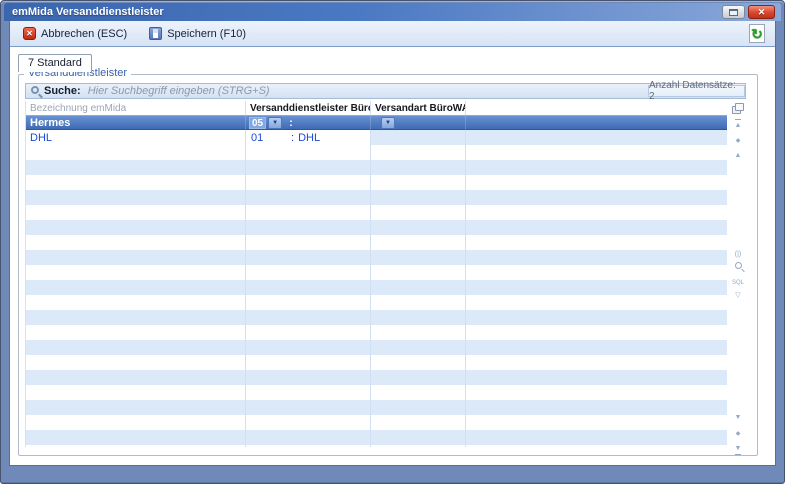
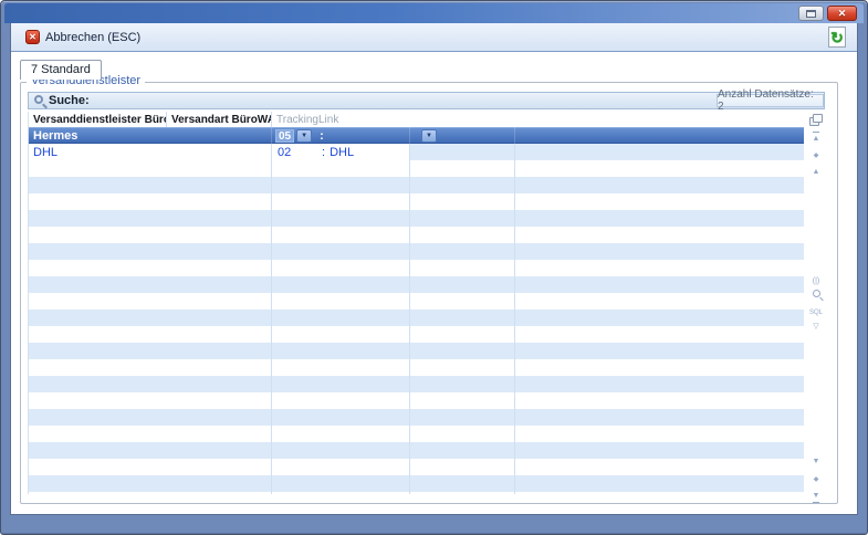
- emMida Versanddienstleister
  ✕
  ✕
  Abbrechen (ESC)
- Speichern (F10)
  ↻
  7 Standard
  Versanddienstleister
  Suche:
- Hier Suchbegriff eingeben (STRG+S)
  Anzahl Datensätze: 2
- Bezeichnung emMida
  Versanddienstleister Büro
  Versandart BüroWA
+ TrackingLink
  Hermes
  05
  :
  DHL
- 01
+ 02
  :
  DHL
